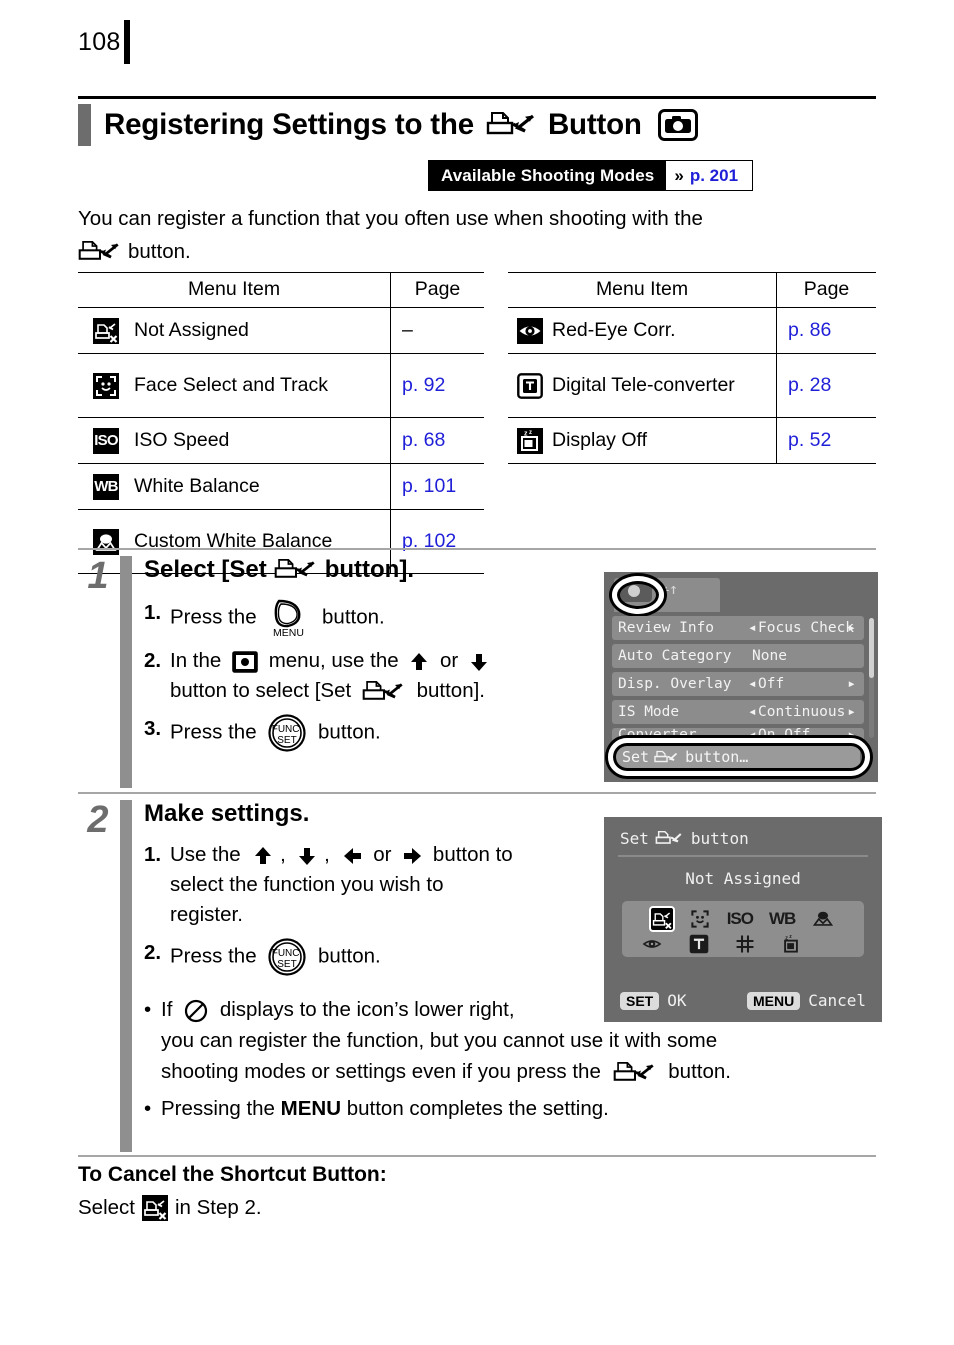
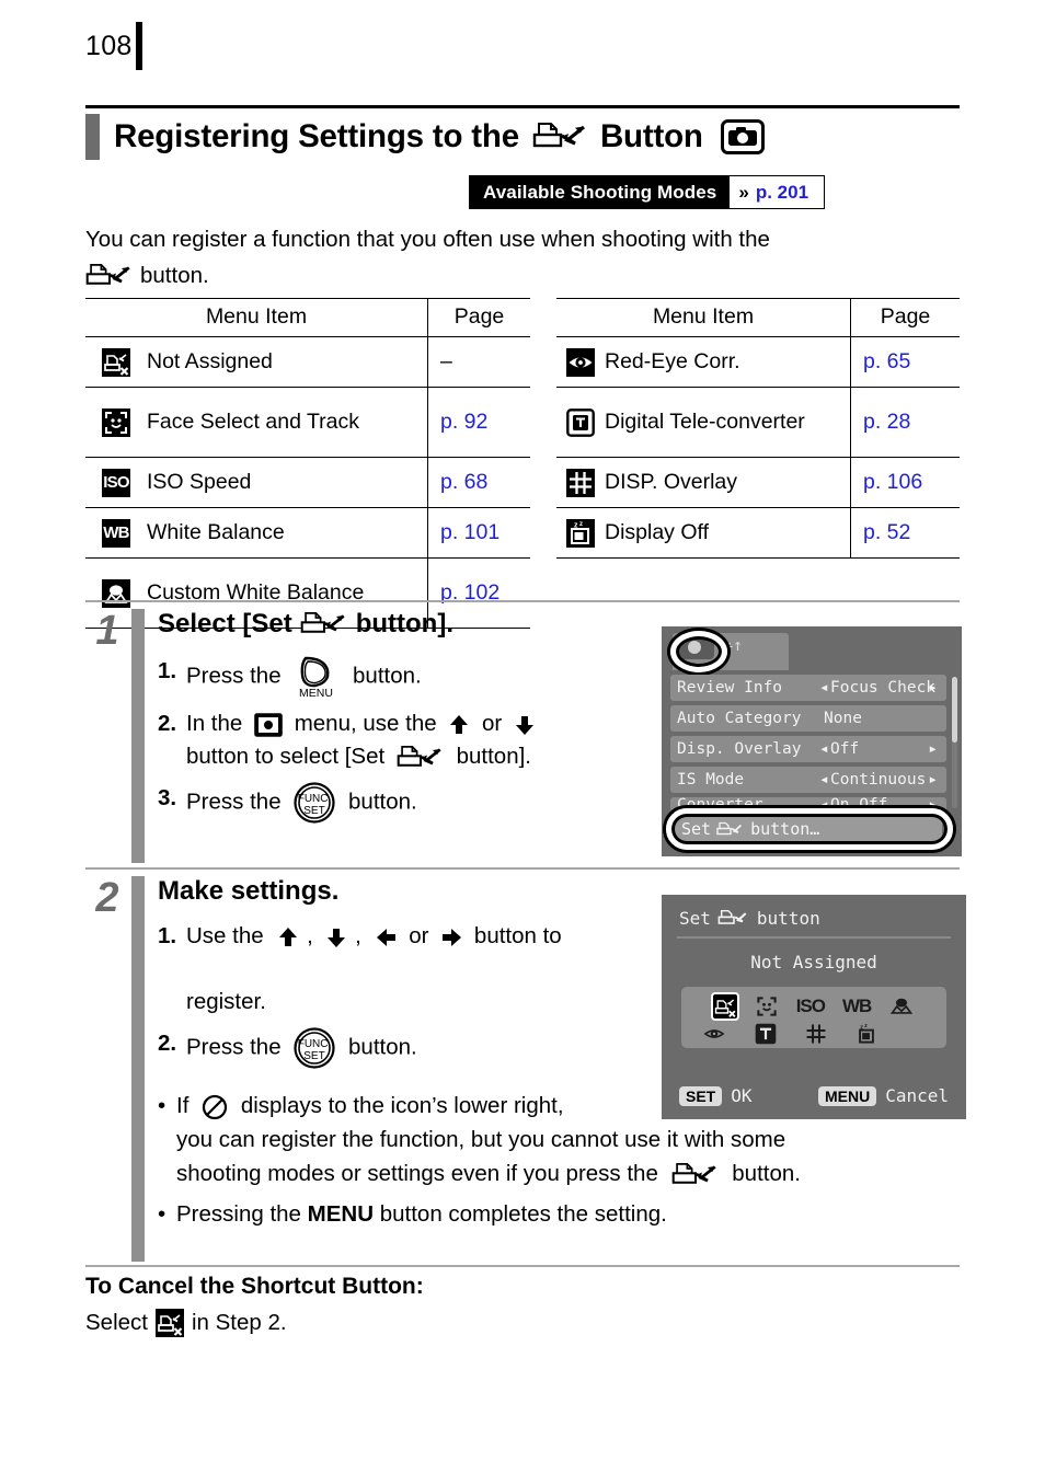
  108
  Registering Settings to the
  Button
  Available Shooting Modes
  »
  p. 201
  You can register a function that you often use when shooting with the
  button.
  Menu Item	Page
  	Not Assigned	–
  	Face Select and Track	p. 92
  ISO	ISO Speed	p. 68
  WB	White Balance	p. 101
  	Custom White Balance	p. 102
  Menu Item	Page
- 	Red-Eye Corr.	p. 86
+ 	Red-Eye Corr.	p. 65
  	Digital Tele-converter	p. 28
+ 	DISP. Overlay	p. 106
  	Display Off	p. 52
  1
  Select [Set
  button].
  1.
  Press the
  MENU
  button.
  2.
  In the menu, use the or
  button to select [Set button].
  3.
  Press the
  FUNC.
  SET
  button.
  ⚹↑
  Review Info
  ◂
  Focus Check
  ▸
  Auto Category
  None
  Disp. Overlay
  ◂
  Off
  ▸
  IS Mode
  ◂
  Continuous
  ▸
  Converter
  ◂
  On Off
  ▸
  Set
  button…
  2
  Make settings.
  1.
  Use the , , or button to
- select the function you wish to
  register.
  2.
  Press the
  FUNC.
  SET
  button.
  •
  If displays to the icon’s lower right,
  you can register the function, but you cannot use it with some
  shooting modes or settings even if you press the button.
  •
  Pressing the MENU button completes the setting.
  Set
  button
  Not Assigned
  ISO
  WB
  SET
  OK
  MENU
  Cancel
  To Cancel the Shortcut Button:
  Select
  in Step 2.
